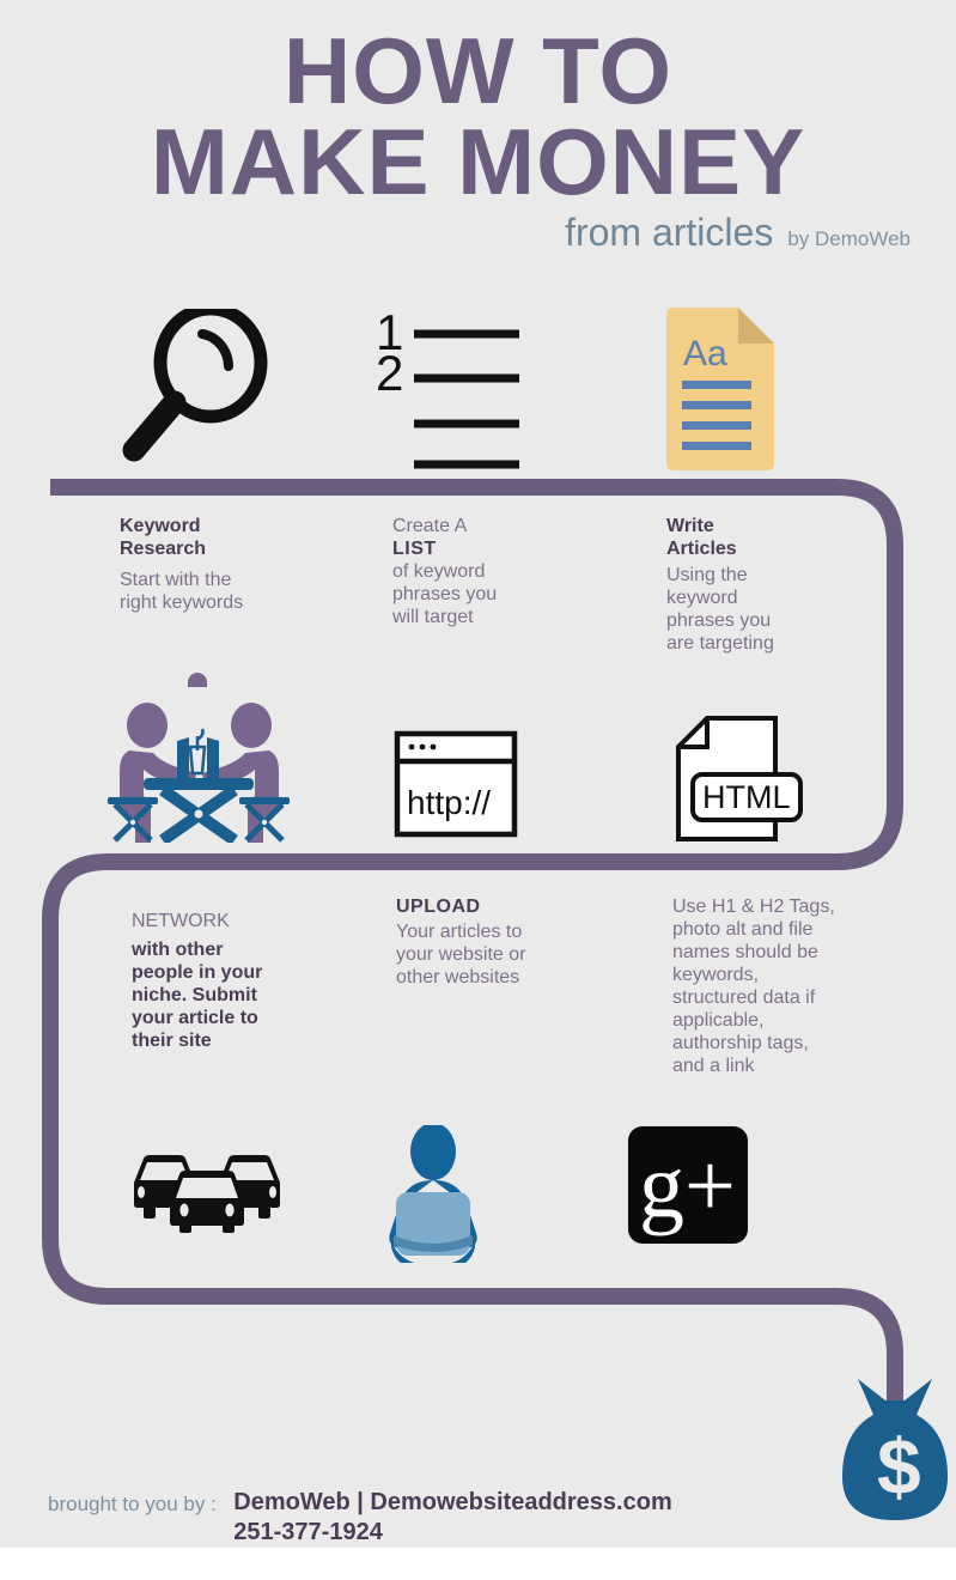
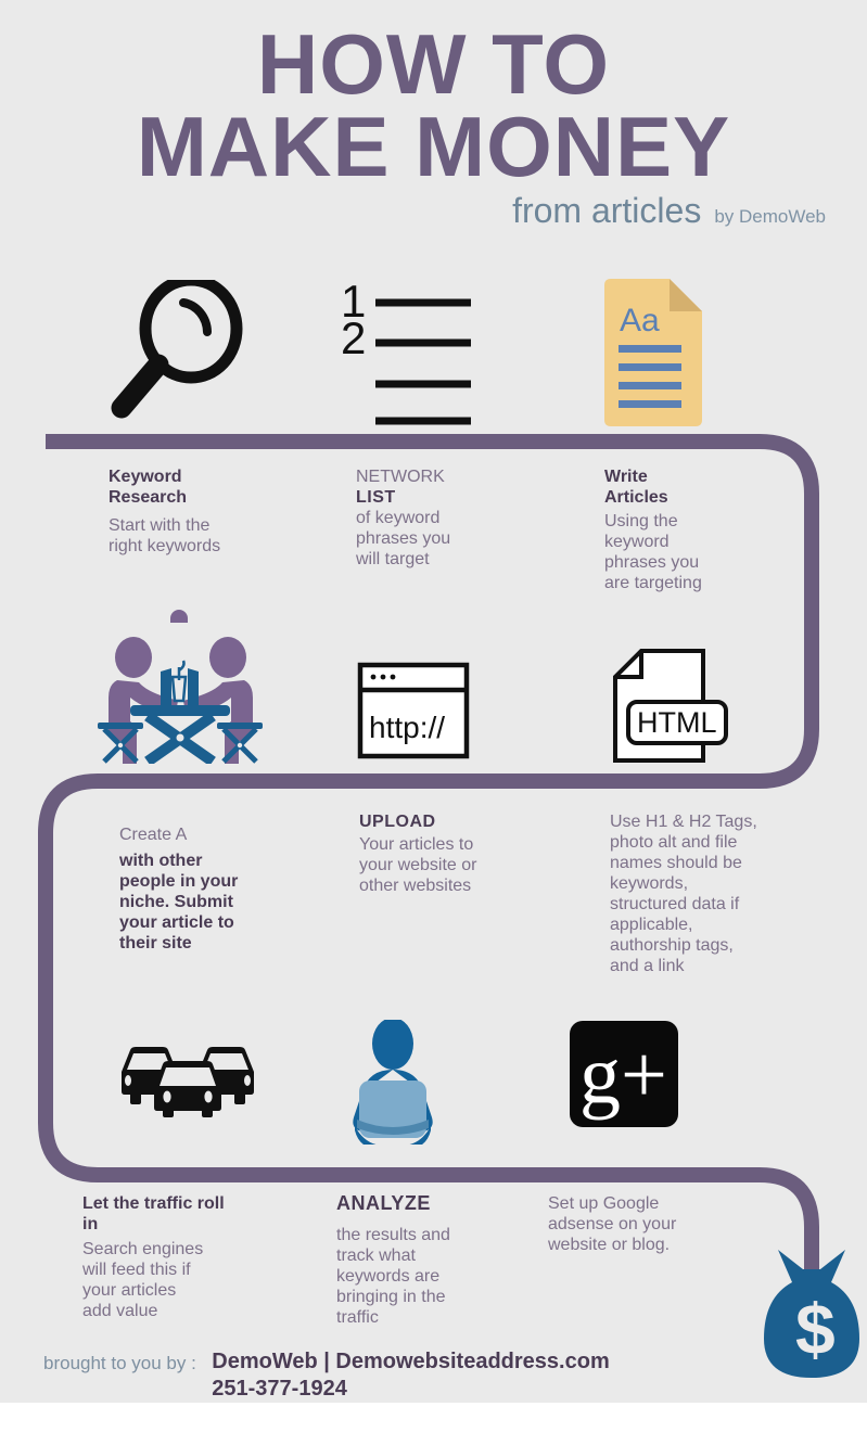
  HOW TO
  MAKE MONEY
  from articles by DemoWeb
  1
  2
  Aa
  Keyword
  Research
  Start with the
  right keywords
- Create A
+ NETWORK
  LIST
  of keyword
  phrases you
  will target
  Write
  Articles
  Using the
  keyword
  phrases you
  are targeting
  http://
  HTML
- NETWORK
+ Create A
  with other
  people in your
  niche. Submit
  your article to
  their site
  UPLOAD
  Your articles to
  your website or
  other websites
  Use H1 & H2 Tags,
  photo alt and file
  names should be
  keywords,
  structured data if
  applicable,
  authorship tags,
  and a link
  g+
+ Let the traffic roll
+ in
+ Search engines
+ will feed this if
+ your articles
+ add value
+ ANALYZE
+ the results and
+ track what
+ keywords are
+ bringing in the
+ traffic
+ Set up Google
+ adsense on your
+ website or blog.
  $
  brought to you by :
  DemoWeb | Demowebsiteaddress.com
  251-377-1924
